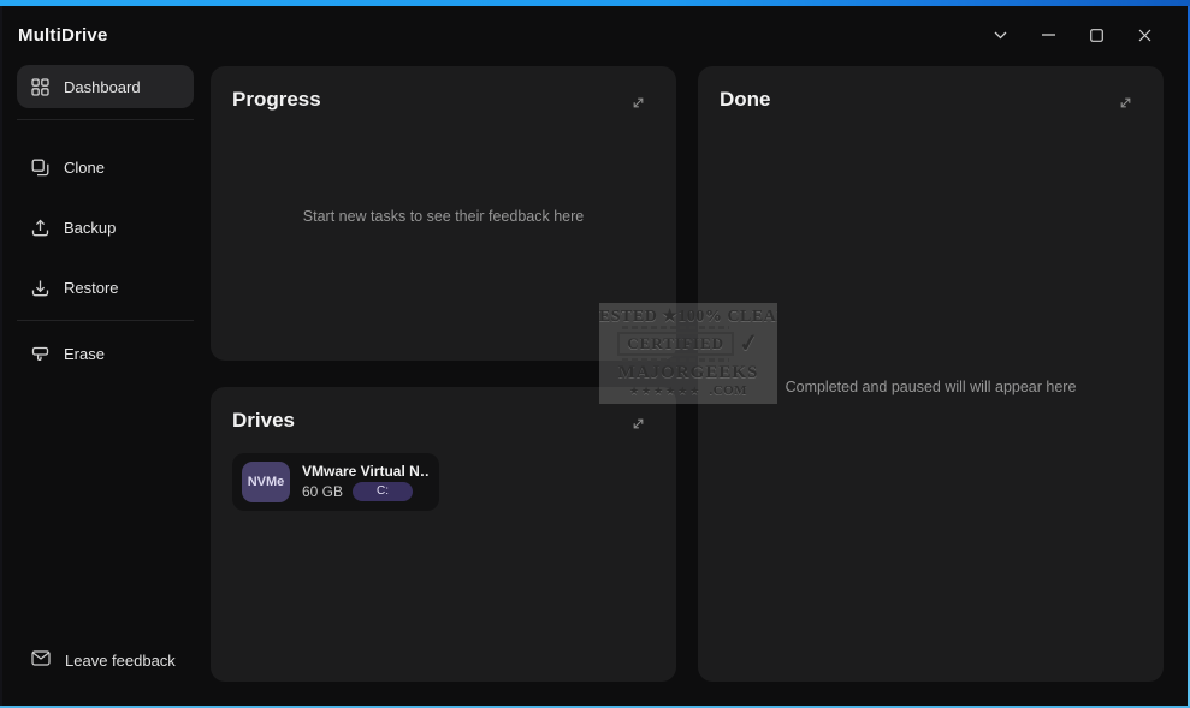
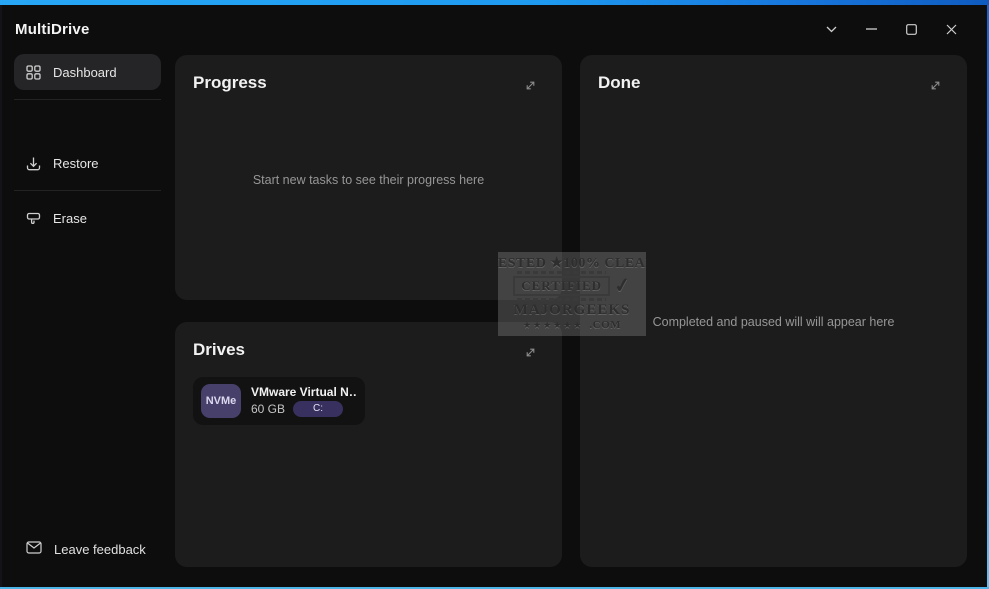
  MultiDrive
  Dashboard
- Clone
- Backup
  Restore
  Erase
  Leave feedback
  Progress
- Start new tasks to see their feedback here
+ Start new tasks to see their progress here
  Drives
  NVMe
  VMware Virtual N…
  60 GB
  C:
  Done
  Completed and paused will will appear here
  ESTED ★100% CLEA
  CERTIFIED
  MAJORGEEKS
  ★★★★★★
  .COM
